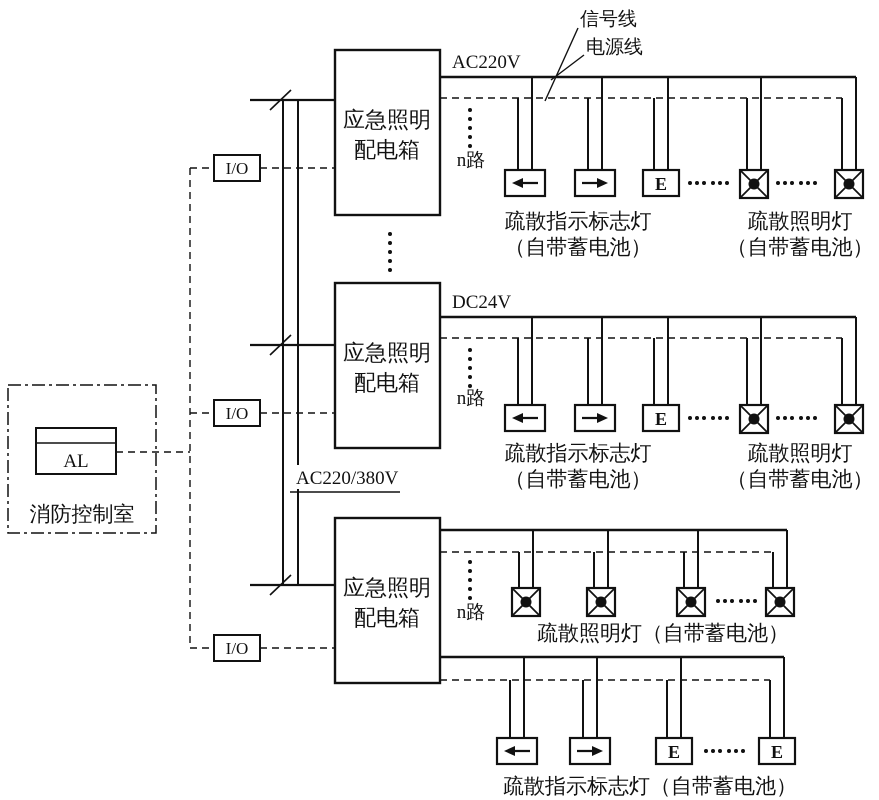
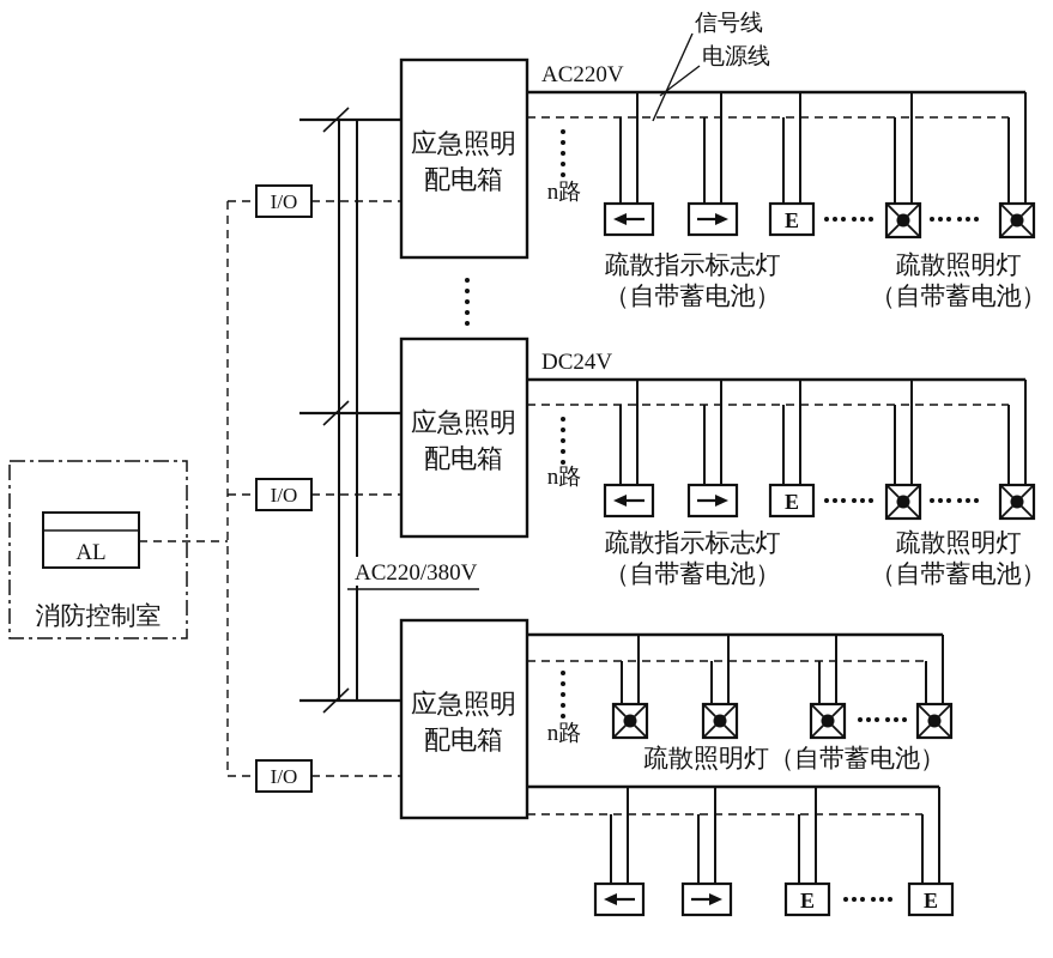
  AL
  消防控制室
  I/O
  I/O
  I/O
  AC220/380V
  应急照明
  配电箱
  应急照明
  配电箱
  应急照明
  配电箱
  信号线
  电源线
  AC220V
  n路
  E
  疏散指示标志灯
  （自带蓄电池）
  疏散照明灯
  （自带蓄电池）
  DC24V
  n路
  E
  疏散指示标志灯
  （自带蓄电池）
  疏散照明灯
  （自带蓄电池）
  n路
  疏散照明灯（自带蓄电池）
  E
  E
- 疏散指示标志灯（自带蓄电池）
